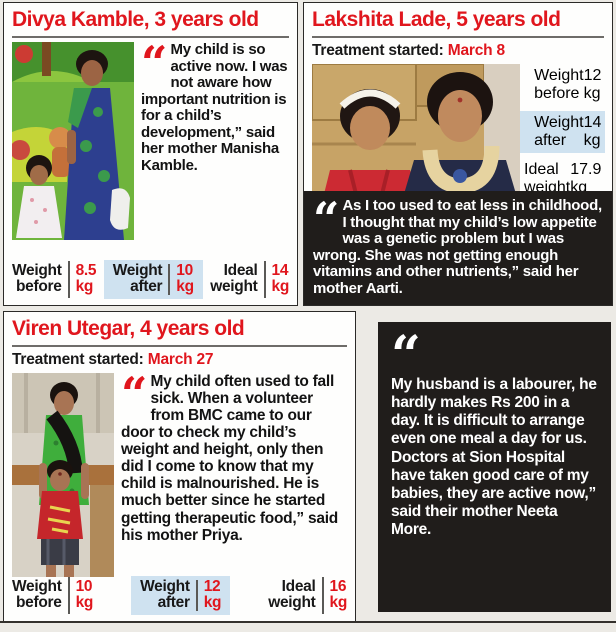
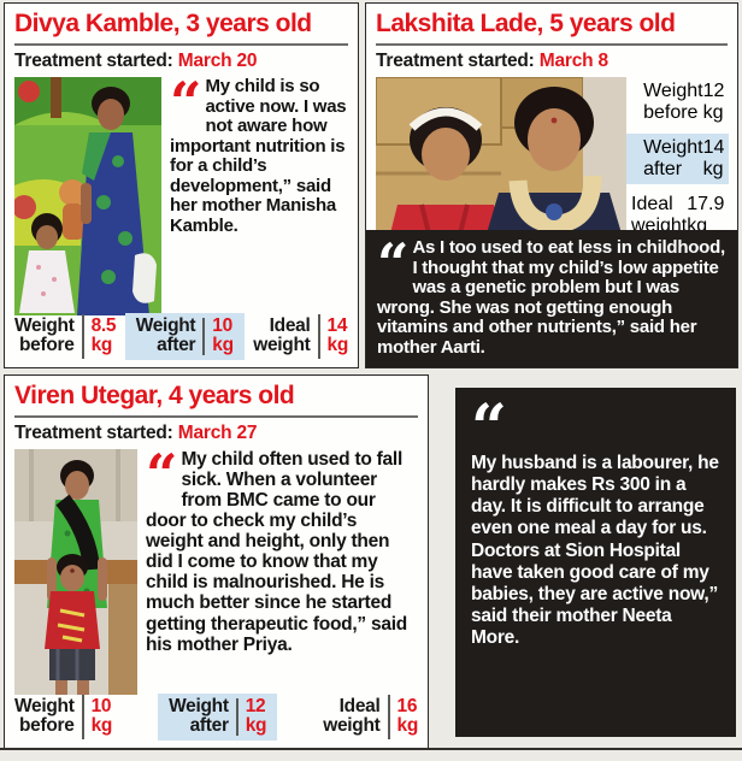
  Divya Kamble, 3 years old
+ Treatment started: March 20
  “
  My child is so active now. I was not aware how important nutrition is for a child’s development,” said her mother Manisha Kamble.
  Weight
  before
  8.5
  kg
  Weight
  after
  10
  kg
  Ideal
  weight
  14
  kg
  Lakshita Lade, 5 years old
  Treatment started: March 8
  Weight
  before
  12
  kg
  Weight
  after
  14
  kg
  Ideal
  weight
  17.9
  kg
  “
  As I too used to eat less in childhood, I thought that my child’s low appetite was a genetic problem but I was wrong. She was not getting enough vitamins and other nutrients,” said her mother Aarti.
  Viren Utegar, 4 years old
  Treatment started: March 27
  “
  My child often used to fall sick. When a volunteer from BMC came to our door to check my child’s weight and height, only then did I come to know that my child is malnourished. He is much better since he started getting therapeutic food,” said his mother Priya.
  Weight
  before
  10
  kg
  Weight
  after
  12
  kg
  Ideal
  weight
  16
  kg
  “
- My husband is a labourer, he hardly makes Rs 200 in a day. It is difficult to arrange even one meal a day for us. Doctors at Sion Hospital have taken good care of my babies, they are active now,” said their mother Neeta More.
+ My husband is a labourer, he hardly makes Rs 300 in a day. It is difficult to arrange even one meal a day for us. Doctors at Sion Hospital have taken good care of my babies, they are active now,” said their mother Neeta More.
